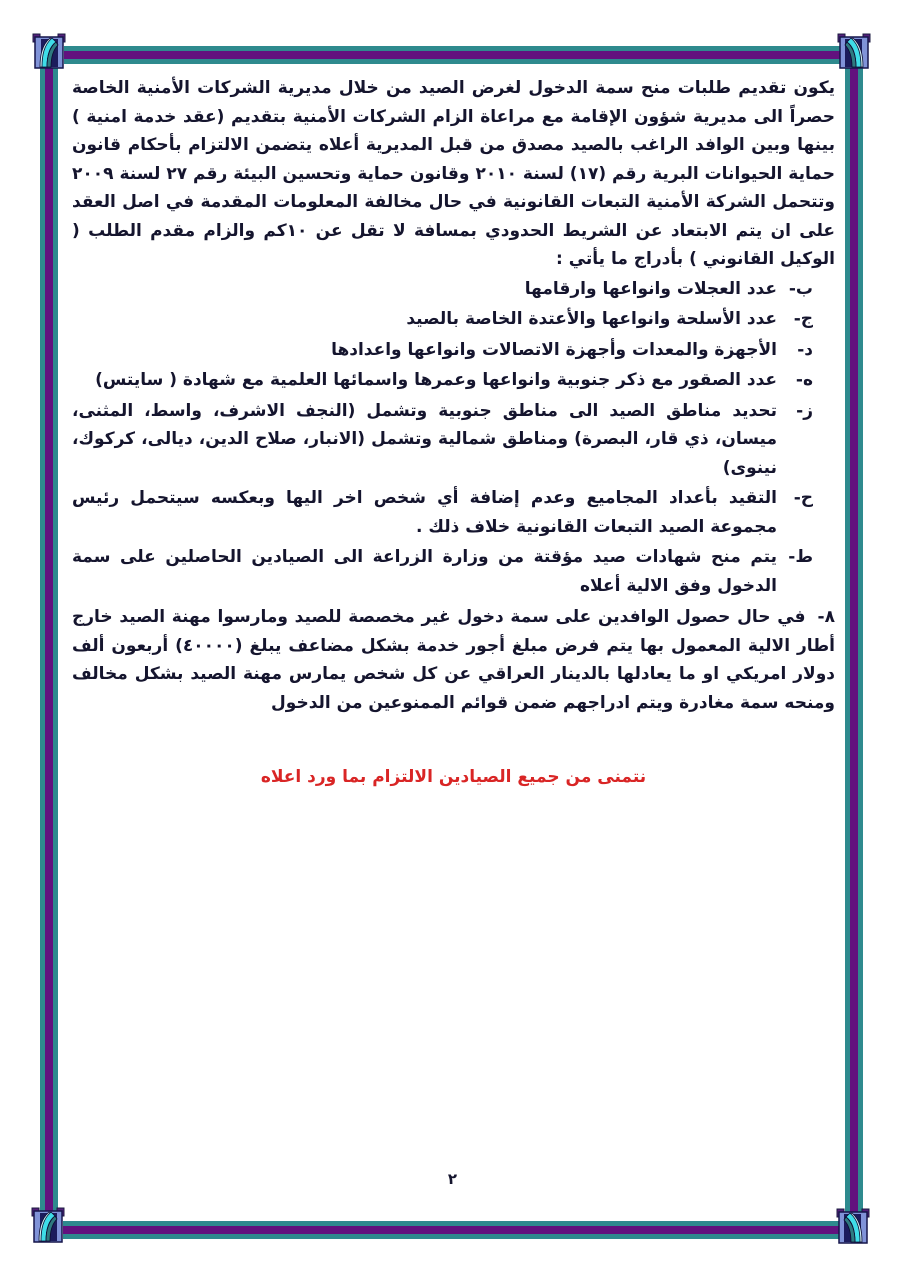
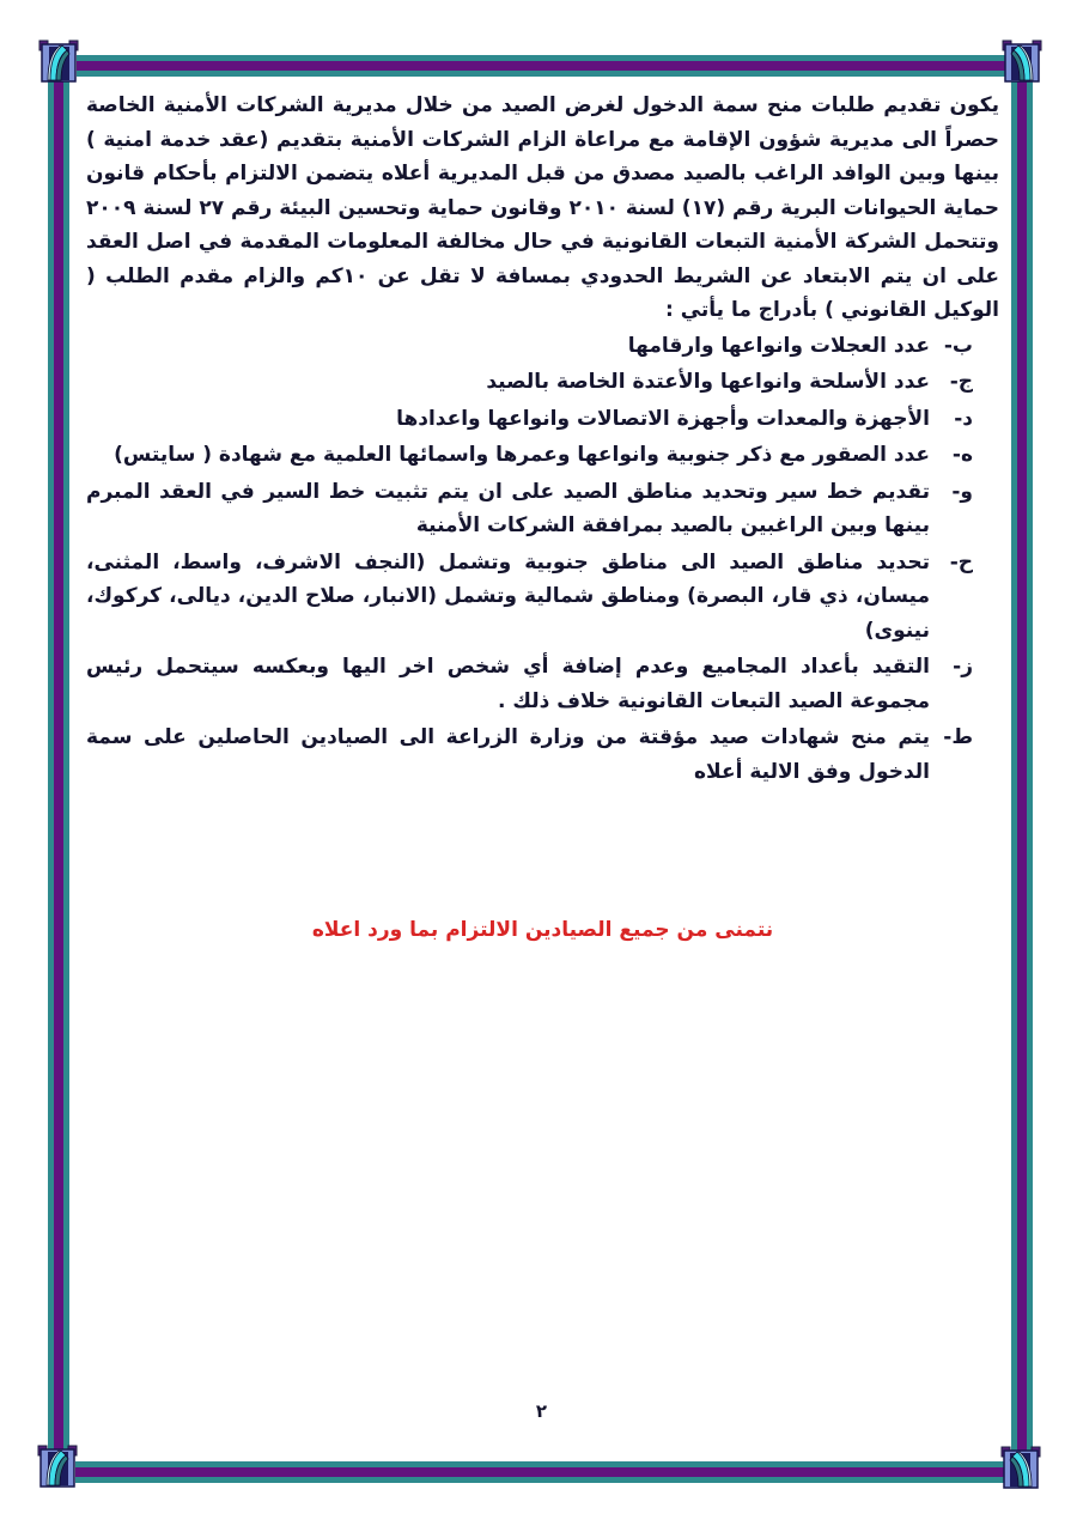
  يكون تقديم طلبات منح سمة الدخول لغرض الصيد من خلال مديرية الشركات الأمنية الخاصة حصراً الى مديرية شؤون الإقامة مع مراعاة الزام الشركات الأمنية بتقديم (عقد خدمة امنية ) بينها وبين الوافد الراغب بالصيد مصدق من قبل المديرية أعلاه يتضمن الالتزام بأحكام قانون حماية الحيوانات البرية رقم (١٧) لسنة ٢٠١٠ وقانون حماية وتحسين البيئة رقم ٢٧ لسنة ٢٠٠٩ وتتحمل الشركة الأمنية التبعات القانونية في حال مخالفة المعلومات المقدمة في اصل العقد على ان يتم الابتعاد عن الشريط الحدودي بمسافة لا تقل عن ١٠كم والزام مقدم الطلب ( الوكيل القانوني ) بأدراج ما يأتي :
  ب-
  عدد العجلات وانواعها وارقامها
  ج-
  عدد الأسلحة وانواعها والأعتدة الخاصة بالصيد
  د-
  الأجهزة والمعدات وأجهزة الاتصالات وانواعها واعدادها
  ه-
  عدد الصقور مع ذكر جنوبية وانواعها وعمرها واسمائها العلمية مع شهادة ( سايتس)
+ و-
+ تقديم خط سير وتحديد مناطق الصيد على ان يتم تثبيت خط السير في العقد المبرم بينها وبين الراغبين بالصيد بمرافقة الشركات الأمنية
- ز-
+ ح-
  تحديد مناطق الصيد الى مناطق جنوبية وتشمل (النجف الاشرف، واسط، المثنى، ميسان، ذي قار، البصرة) ومناطق شمالية وتشمل (الانبار، صلاح الدين، ديالى، كركوك، نينوى)
- ح-
+ ز-
  التقيد بأعداد المجاميع وعدم إضافة أي شخص اخر اليها وبعكسه سيتحمل رئيس مجموعة الصيد التبعات القانونية خلاف ذلك .
  ط-
  يتم منح شهادات صيد مؤقتة من وزارة الزراعة الى الصيادين الحاصلين على سمة الدخول وفق الالية أعلاه
- ٨-في حال حصول الوافدين على سمة دخول غير مخصصة للصيد ومارسوا مهنة الصيد خارج أطار الالية المعمول بها يتم فرض مبلغ أجور خدمة بشكل مضاعف يبلغ (٤٠٠٠٠) أربعون ألف دولار امريكي او ما يعادلها بالدينار العراقي عن كل شخص يمارس مهنة الصيد بشكل مخالف ومنحه سمة مغادرة ويتم ادراجهم ضمن قوائم الممنوعين من الدخول
  نتمنى من جميع الصيادين الالتزام بما ورد اعلاه
  ٢
